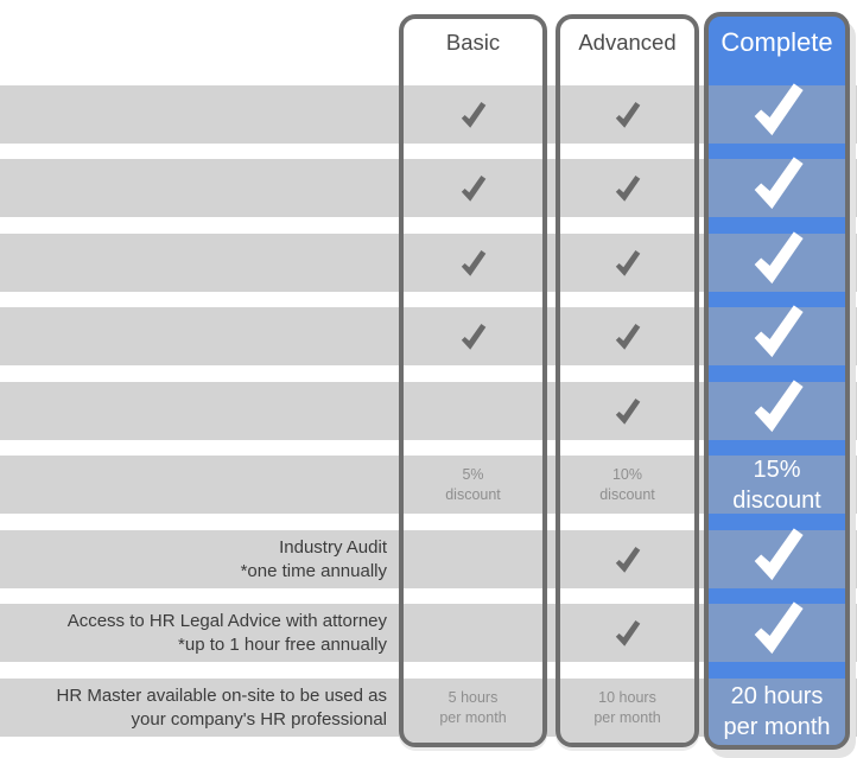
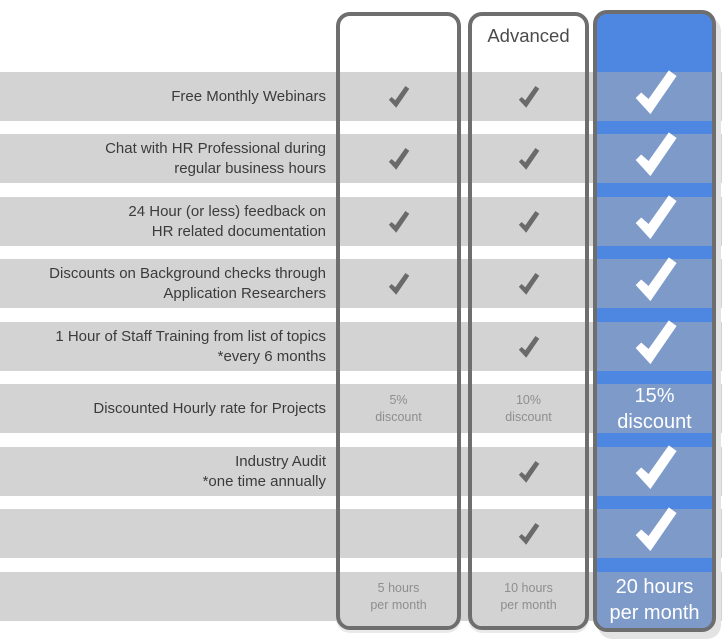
+ Free Monthly Webinars
+ Chat with HR Professional during
+ regular business hours
+ 24 Hour (or less) feedback on
+ HR related documentation
+ Discounts on Background checks through
+ Application Researchers
+ 1 Hour of Staff Training from list of topics
+ *every 6 months
+ Discounted Hourly rate for Projects
  Industry Audit
  *one time annually
- Access to HR Legal Advice with attorney
- *up to 1 hour free annually
- HR Master available on-site to be used as
- your company's HR professional
- Basic
  5%
  discount
  5 hours
  per month
  Advanced
  10%
  discount
  10 hours
  per month
- Complete
  15%
  discount
  20 hours
  per month
